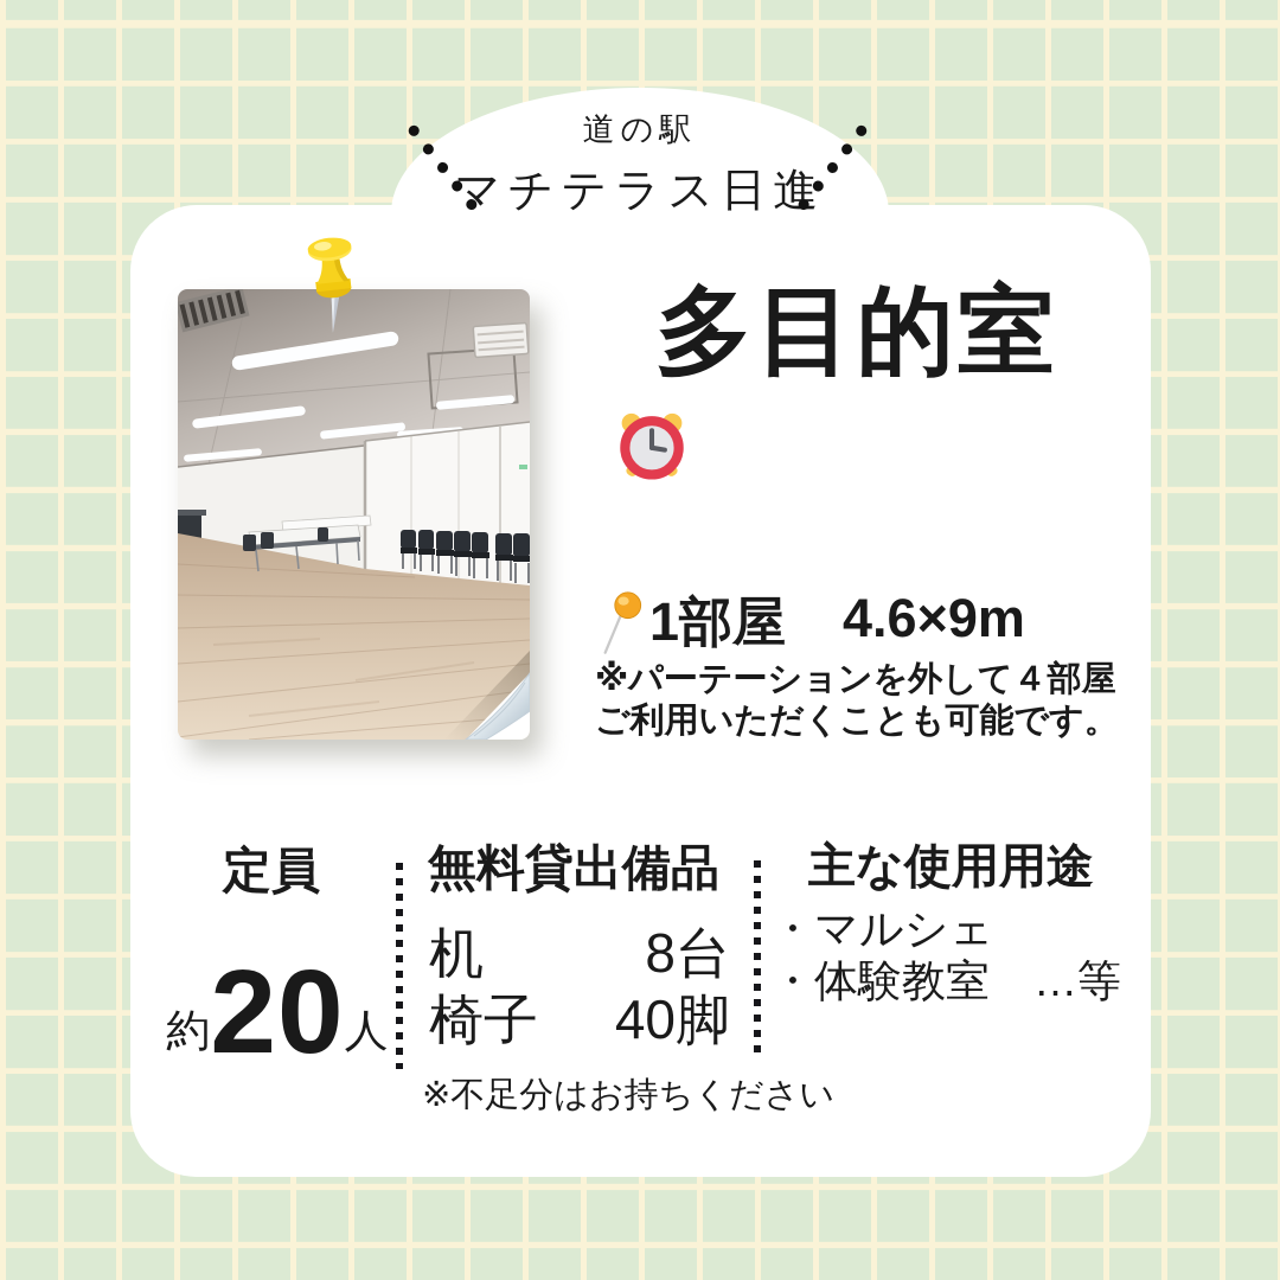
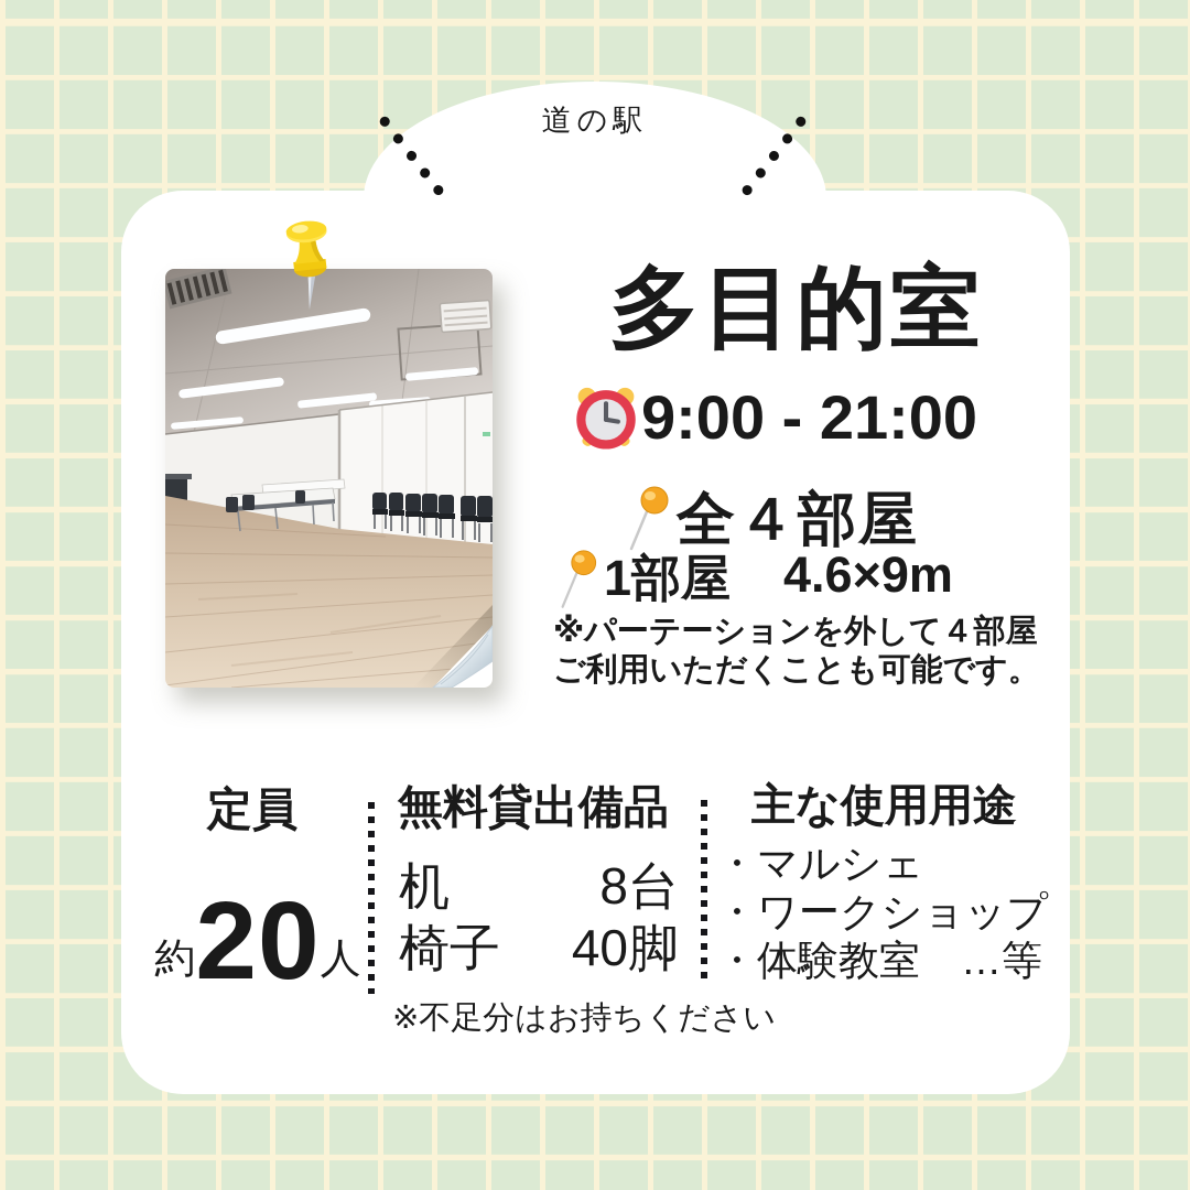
  道の駅
- マチテラス日進
  多目的室
+ 9:00 - 21:00
+ 全４部屋
  1部屋
  4.6×9m
  ※パーテーションを外して４部屋
  ご利用いただくことも可能です。
  定員
  約
  20
  人
  無料貸出備品
  机
  8台
  椅子
  40脚
  ※不足分はお持ちください
  主な使用用途
  ・マルシェ
+ ・ワークショップ
  ・体験教室 …等
